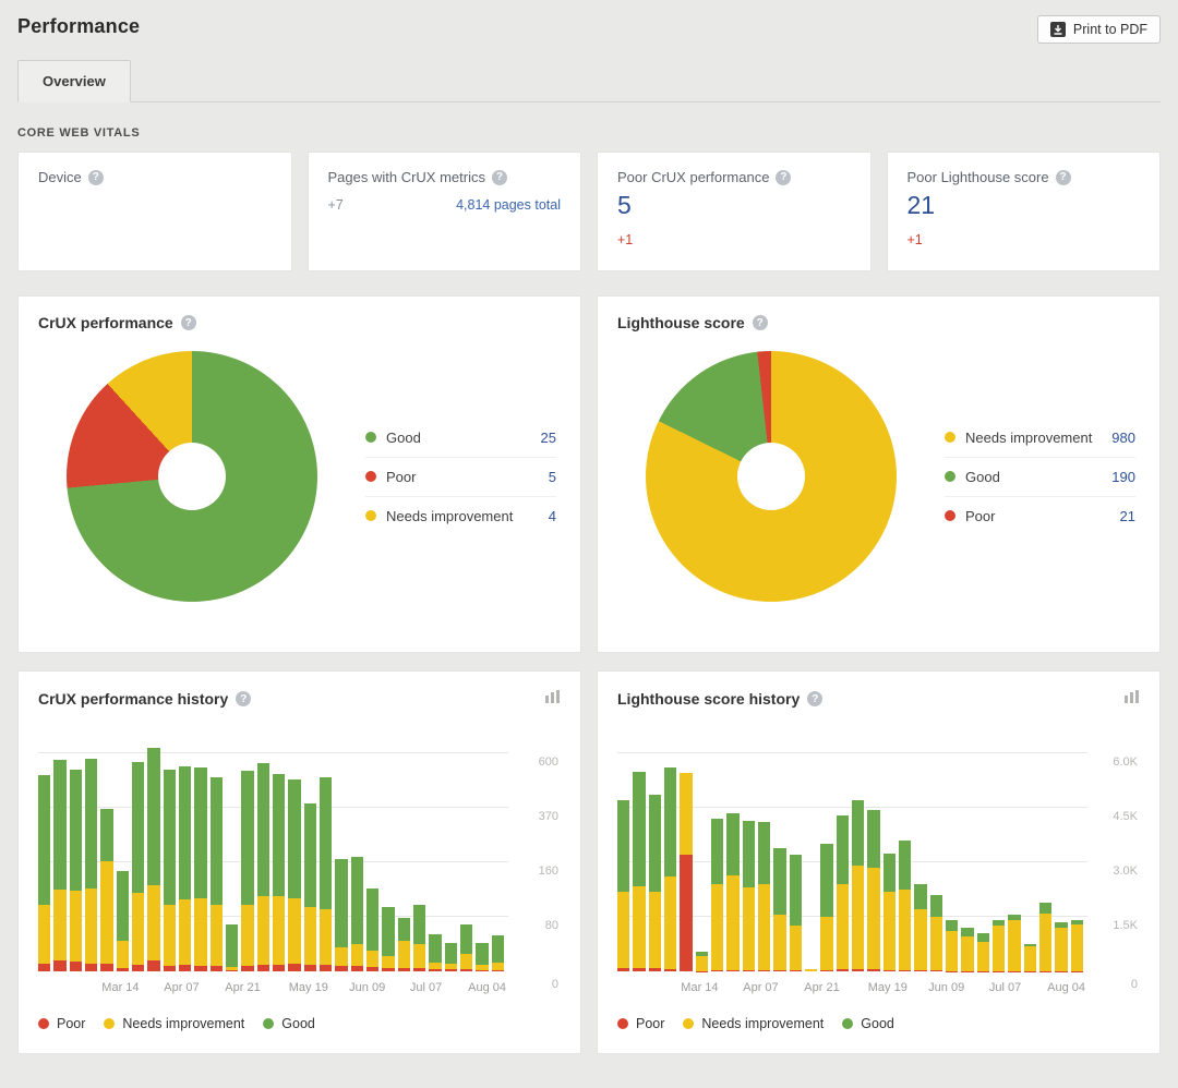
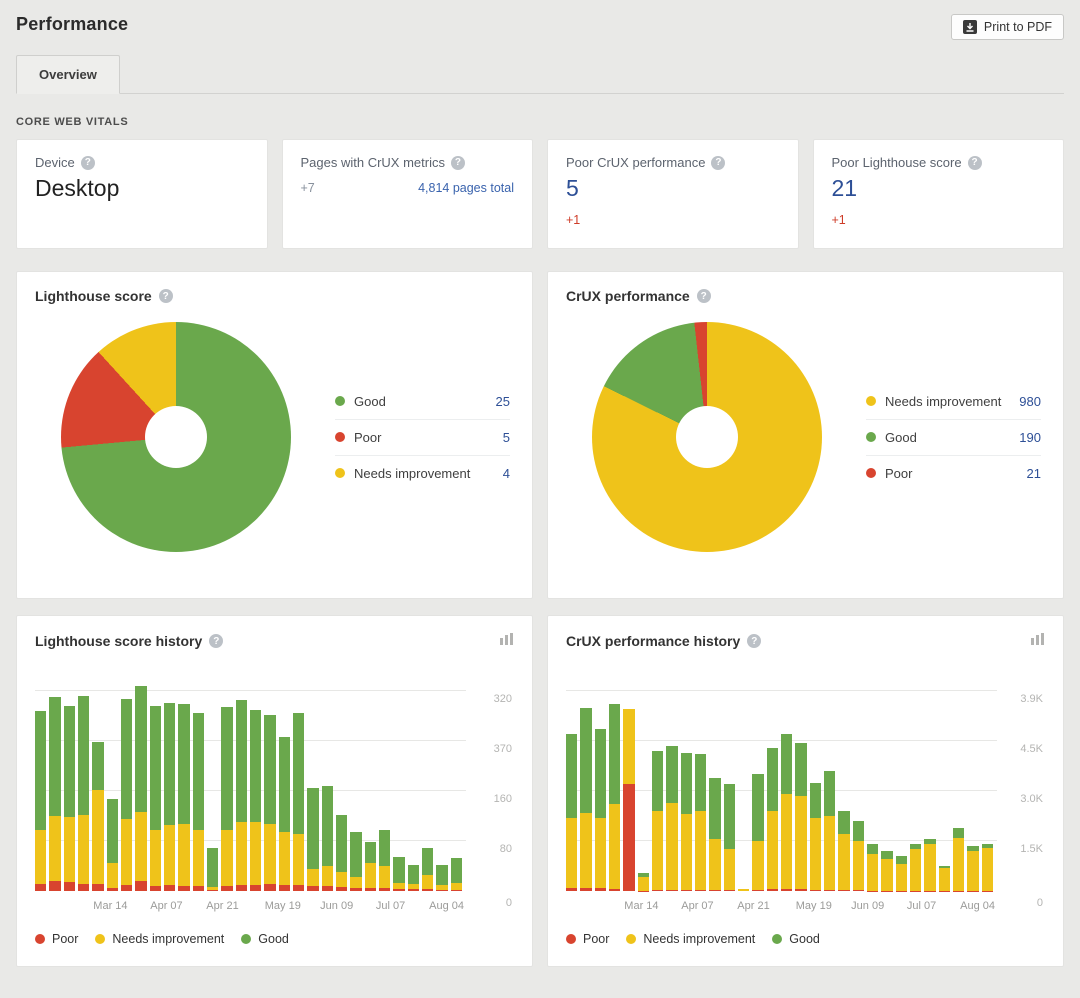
  Performance
  Print to PDF
  Overview
  CORE WEB VITALS
  Device
  ?
+ Desktop
  Pages with CrUX metrics
  ?
  +7
  4,814 pages total
  Poor CrUX performance
  ?
  5
  +1
  Poor Lighthouse score
  ?
  21
  +1
- CrUX performance
+ Lighthouse score
  ?
  Good
  25
  Poor
  5
  Needs improvement
  4
- Lighthouse score
+ CrUX performance
  ?
  Needs improvement
  980
  Good
  190
  Poor
  21
- CrUX performance history
+ Lighthouse score history
  ?
- 600
+ 320
  370
  160
  80
  0
  Mar 14
  Apr 07
  Apr 21
  May 19
  Jun 09
  Jul 07
  Aug 04
  Poor
  Needs improvement
  Good
- Lighthouse score history
+ CrUX performance history
  ?
- 6.0K
+ 3.9K
  4.5K
  3.0K
  1.5K
  0
  Mar 14
  Apr 07
  Apr 21
  May 19
  Jun 09
  Jul 07
  Aug 04
  Poor
  Needs improvement
  Good
